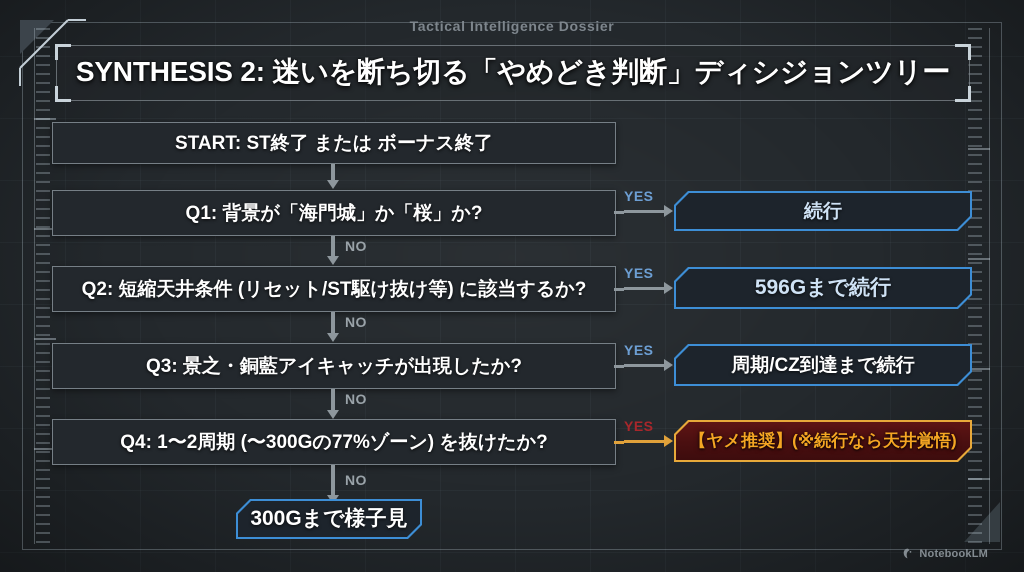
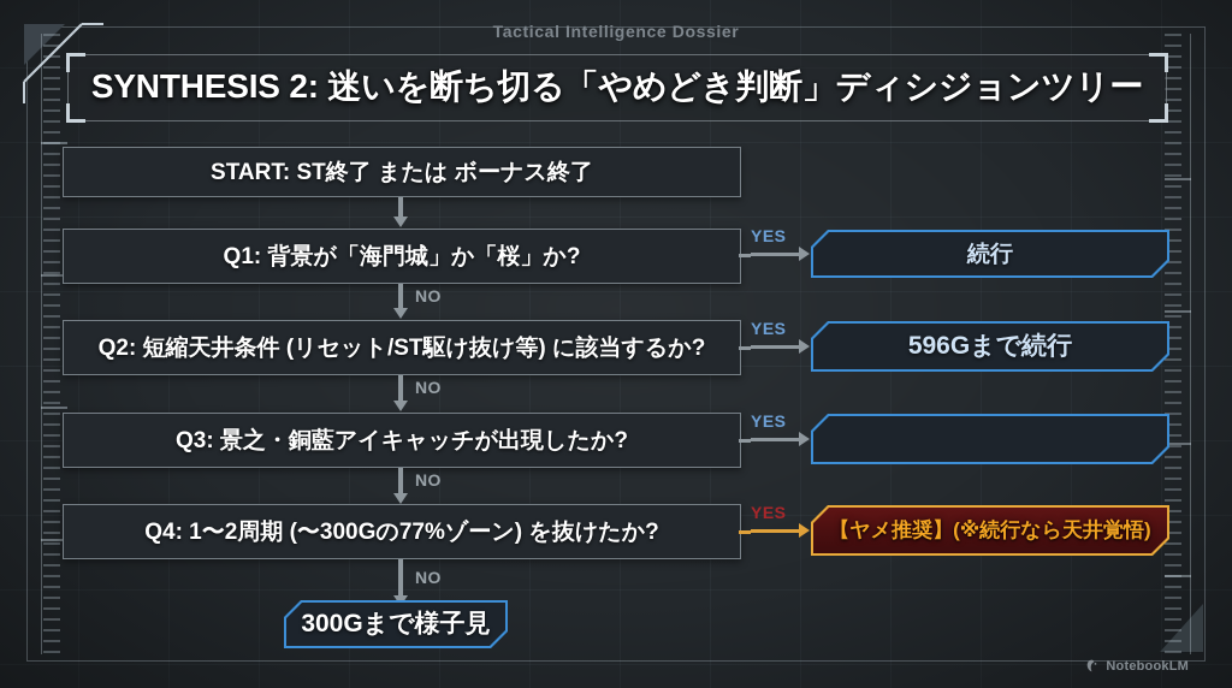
  Tactical Intelligence Dossier
  SYNTHESIS 2: 迷いを断ち切る「やめどき判断」ディシジョンツリー
  START: ST終了 または ボーナス終了
  Q1: 背景が「海門城」か「桜」か?
  Q2: 短縮天井条件 (リセット/ST駆け抜け等) に該当するか?
  Q3: 景之・銅藍アイキャッチが出現したか?
  Q4: 1〜2周期 (〜300Gの77%ゾーン) を抜けたか?
  NO
  NO
  NO
  NO
  YES
  YES
  YES
  YES
  続行
  596Gまで続行
- 周期/CZ到達まで続行
  【ヤメ推奨】(※続行なら天井覚悟)
  300Gまで様子見
  NotebookLM
